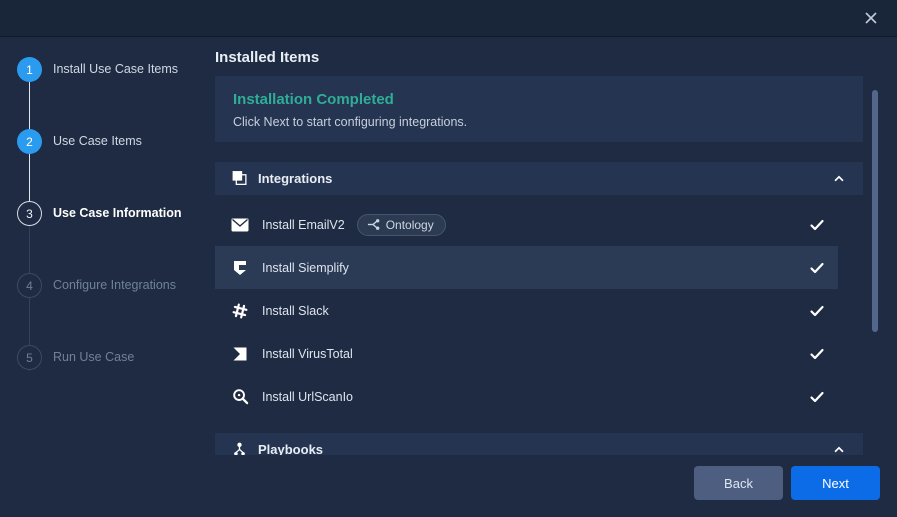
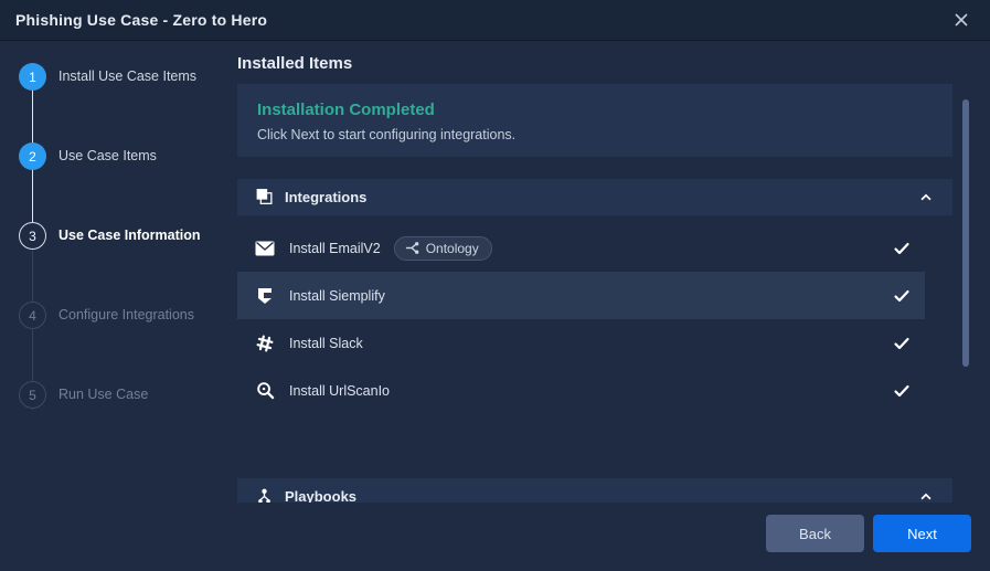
+ Phishing Use Case - Zero to Hero
  1
  Install Use Case Items
  2
  Use Case Items
  3
  Use Case Information
  4
  Configure Integrations
  5
  Run Use Case
  Installed Items
  Installation Completed
  Click Next to start configuring integrations.
  Integrations
  Install EmailV2
  Ontology
  Install Siemplify
  Install Slack
- Install VirusTotal
  Install UrlScanIo
  Playbooks
  Back
  Next
